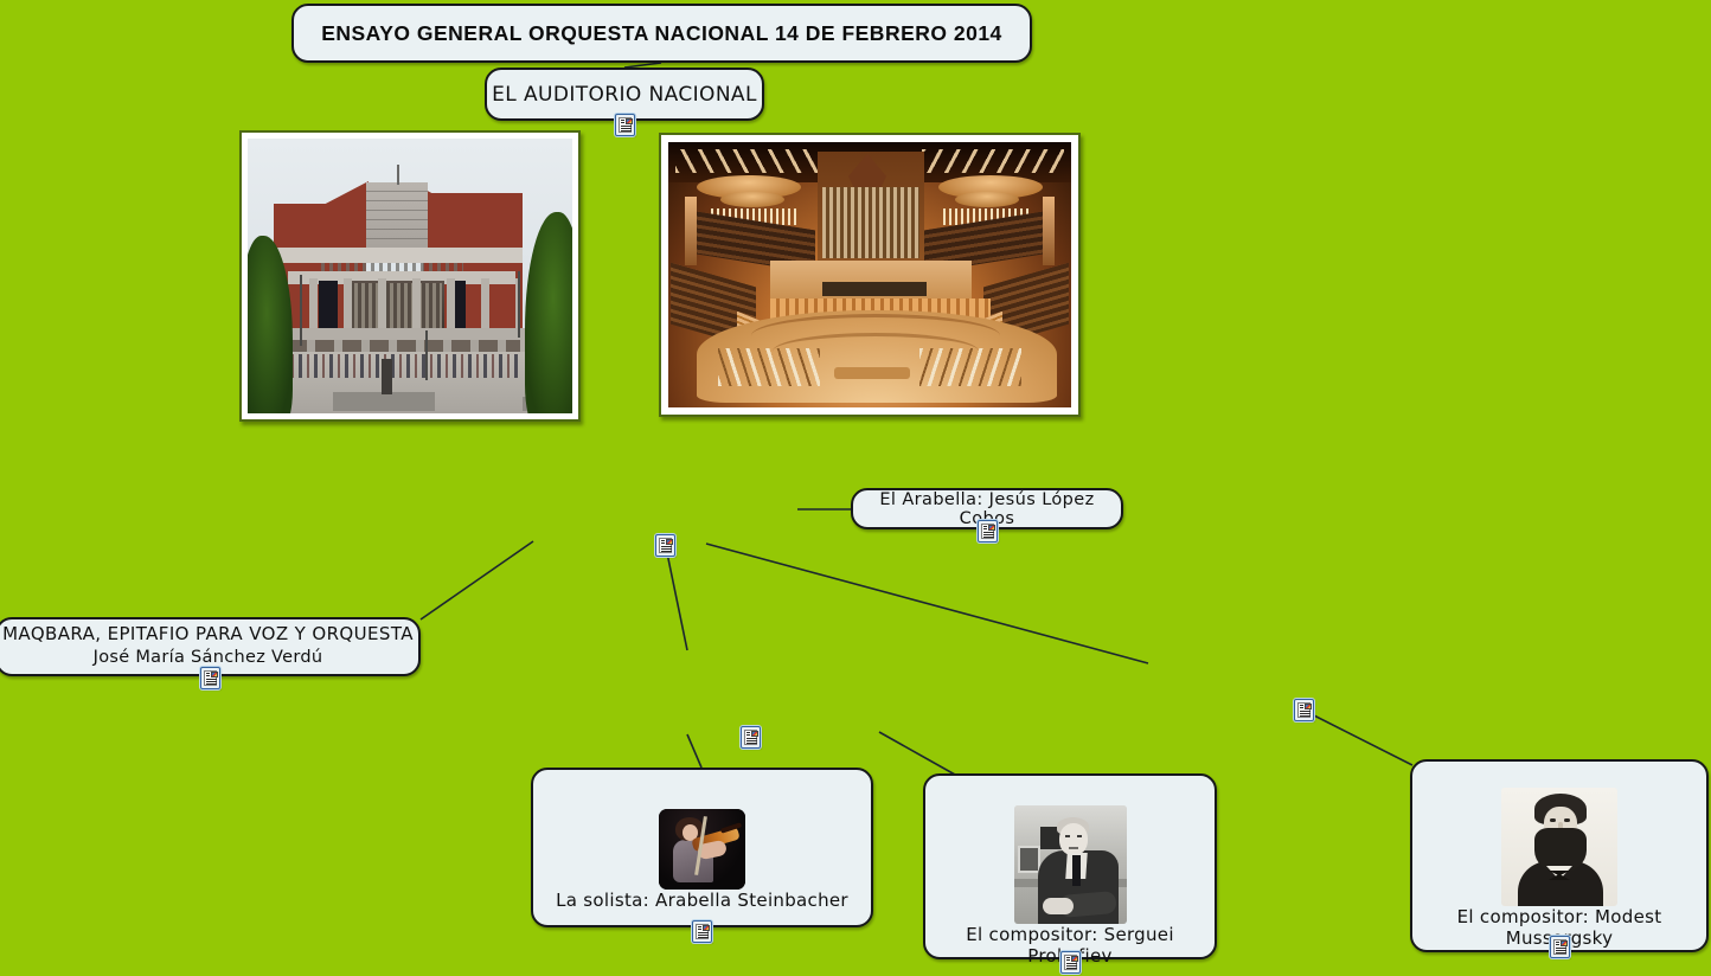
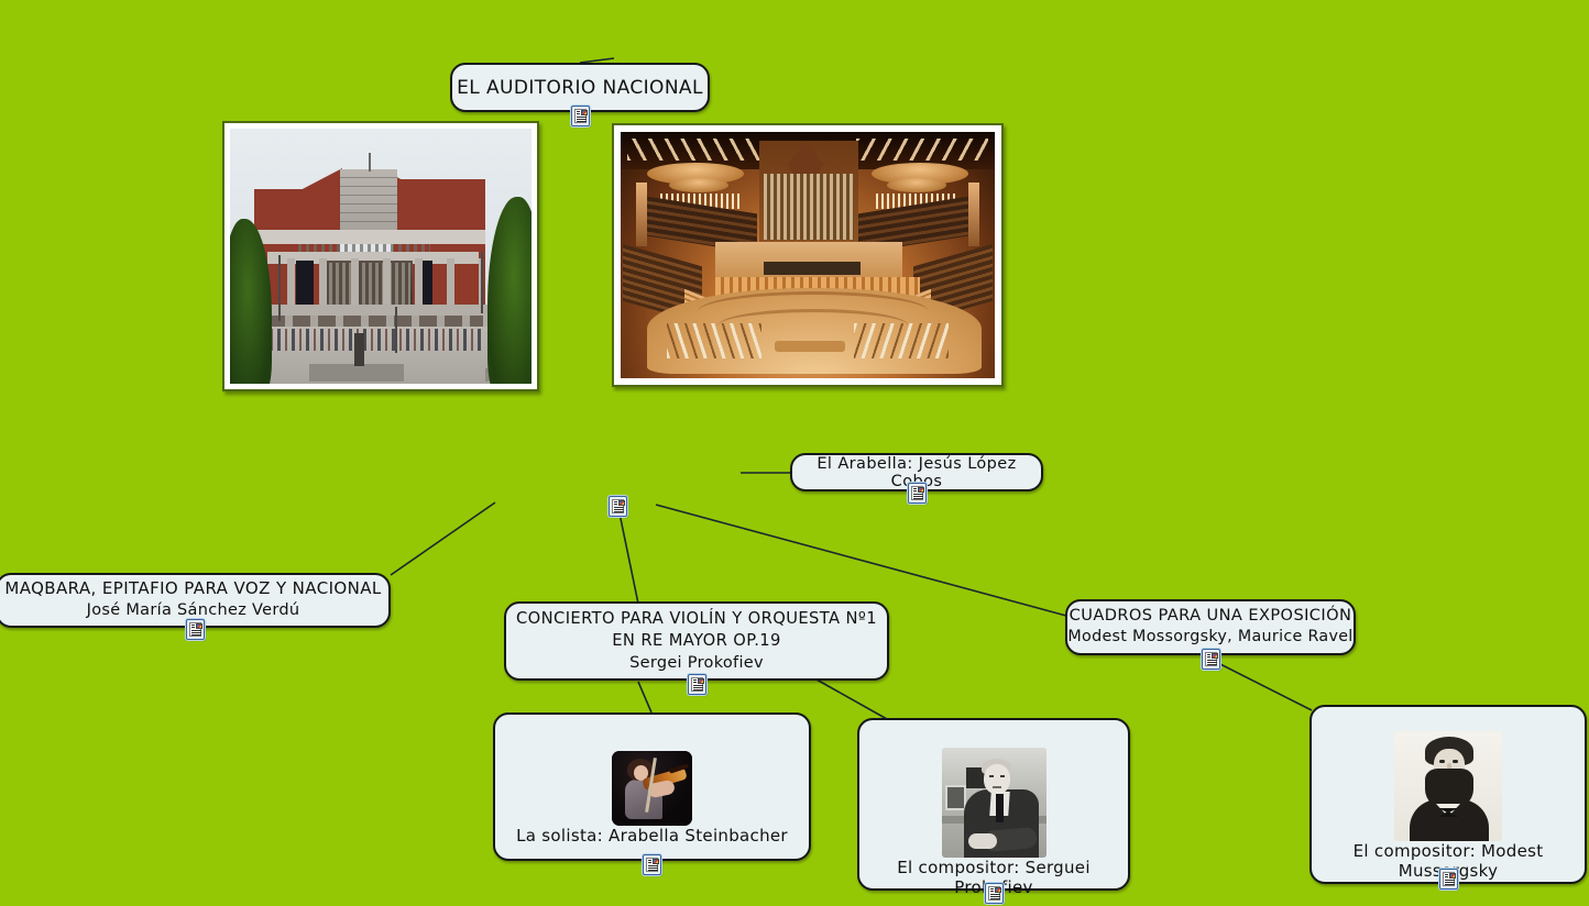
- ENSAYO GENERAL ORQUESTA NACIONAL 14 DE FEBRERO 2014
  EL AUDITORIO NACIONAL
  El Arabella: Jesús López Cobos
- MAQBARA, EPITAFIO PARA VOZ Y ORQUESTA
+ MAQBARA, EPITAFIO PARA VOZ Y NACIONAL
  José María Sánchez Verdú
+ CONCIERTO PARA VIOLÍN Y ORQUESTA Nº1
+ EN RE MAYOR OP.19
+ Sergei Prokofiev
+ CUADROS PARA UNA EXPOSICIÓN
+ Modest Mossorgsky, Maurice Ravel
  La solista: Arabella Steinbacher
  El compositor: Serguei Profiev
  El compositor: Modest Mussgsky
